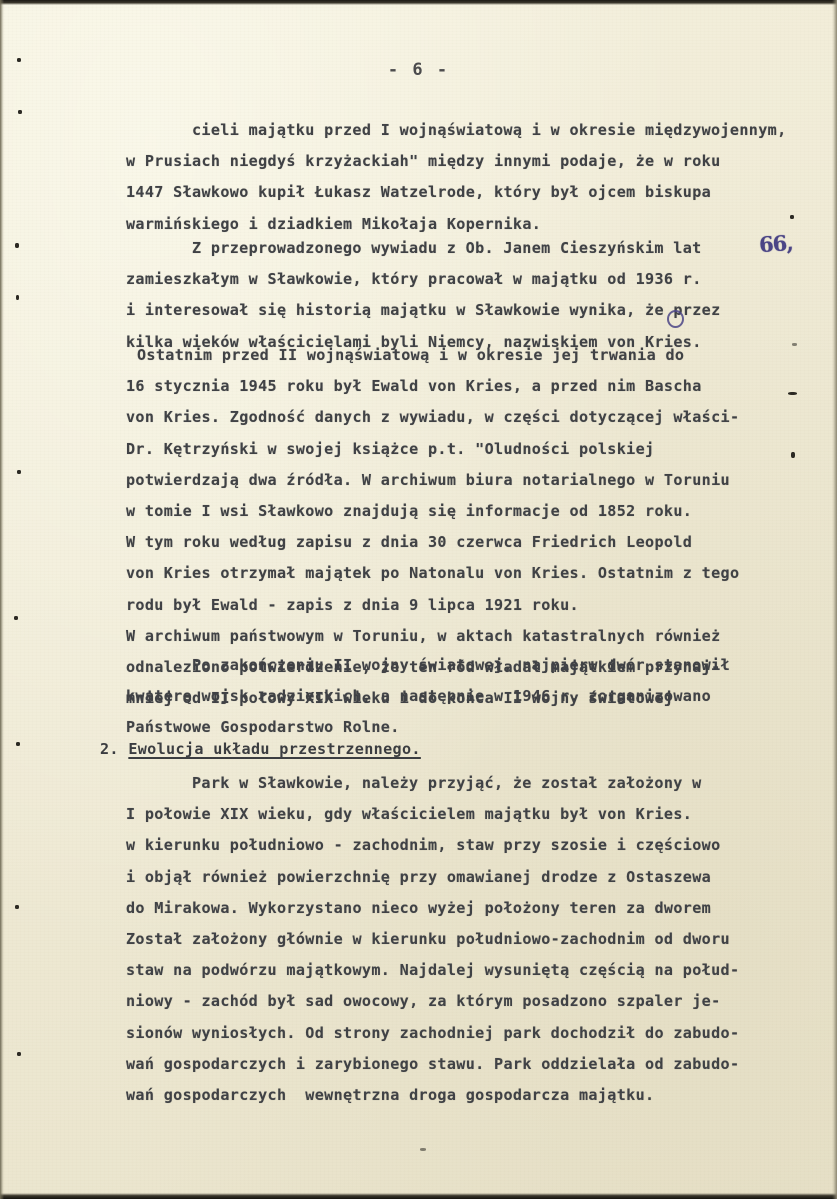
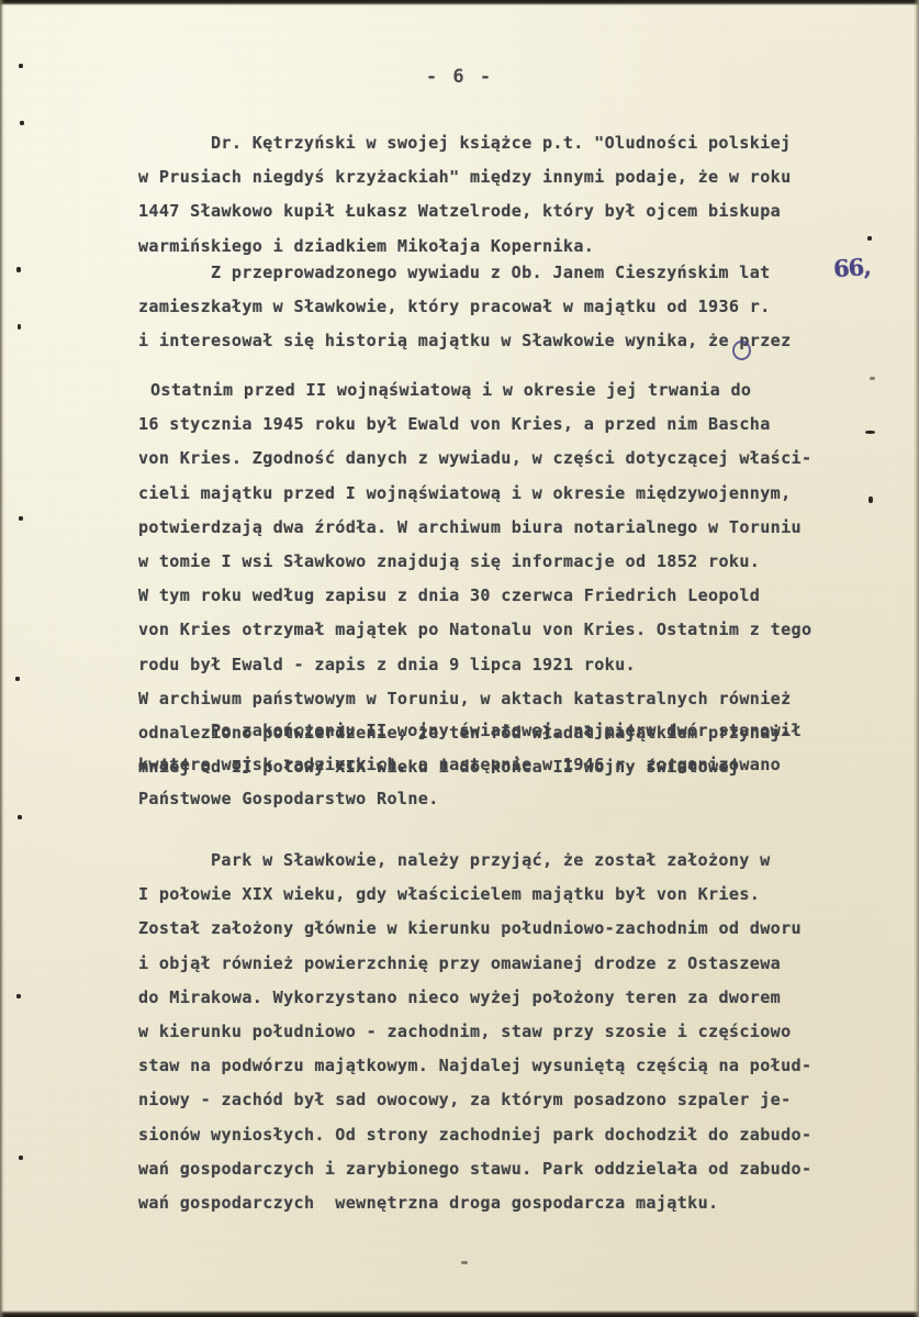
  - 6 -
- cieli majątku przed I wojnąświatową i w okresie międzywojennym,
+ Dr. Kętrzyński w swojej książce p.t. "Oludności polskiej
  w Prusiach niegdyś krzyżackiah" między innymi podaje, że w roku
  1447 Sławkowo kupił Łukasz Watzelrode, który był ojcem biskupa
  warmińskiego i dziadkiem Mikołaja Kopernika.
  Z przeprowadzonego wywiadu z Ob. Janem Cieszyńskim lat
  zamieszkałym w Sławkowie, który pracował w majątku od 1936 r.
  i interesował się historią majątku w Sławkowie wynika, że przez
- kilka wieków właścicielami byli Niemcy, nazwiskiem von Kries.
  Ostatnim przed II wojnąświatową i w okresie jej trwania do
  16 stycznia 1945 roku był Ewald von Kries, a przed nim Bascha
  von Kries. Zgodność danych z wywiadu, w części dotyczącej właści-
- Dr. Kętrzyński w swojej książce p.t. "Oludności polskiej
+ cieli majątku przed I wojnąświatową i w okresie międzywojennym,
  potwierdzają dwa źródła. W archiwum biura notarialnego w Toruniu
  w tomie I wsi Sławkowo znajdują się informacje od 1852 roku.
  W tym roku według zapisu z dnia 30 czerwca Friedrich Leopold
  von Kries otrzymał majątek po Natonalu von Kries. Ostatnim z tego
  rodu był Ewald - zapis z dnia 9 lipca 1921 roku.
  W archiwum państwowym w Toruniu, w aktach katastralnych również
  odnaleziono potwierdzenie, że ten ród władał majątkiem przynaj-
  mniej od II połowy XIX wieku i do końca II wojny światowej
  Po zakończeniu II wojny światowej, najpierw dwór stanowił
  kwaterę wojsk radzieckich, a następnie w 1946 r. zorganizowano
  Państwowe Gospodarstwo Rolne.
- 2. Ewolucja układu przestrzennego.
  Park w Sławkowie, należy przyjąć, że został założony w
  I połowie XIX wieku, gdy właścicielem majątku był von Kries.
- w kierunku południowo - zachodnim, staw przy szosie i częściowo
+ Został założony głównie w kierunku południowo-zachodnim od dworu
  i objął również powierzchnię przy omawianej drodze z Ostaszewa
  do Mirakowa. Wykorzystano nieco wyżej położony teren za dworem
- Został założony głównie w kierunku południowo-zachodnim od dworu
+ w kierunku południowo - zachodnim, staw przy szosie i częściowo
  staw na podwórzu majątkowym. Najdalej wysuniętą częścią na połud-
  niowy - zachód był sad owocowy, za którym posadzono szpaler je-
  sionów wyniosłych. Od strony zachodniej park dochodził do zabudo-
  wań gospodarczych i zarybionego stawu. Park oddzielała od zabudo-
  wań gospodarczych wewnętrzna droga gospodarcza majątku.
